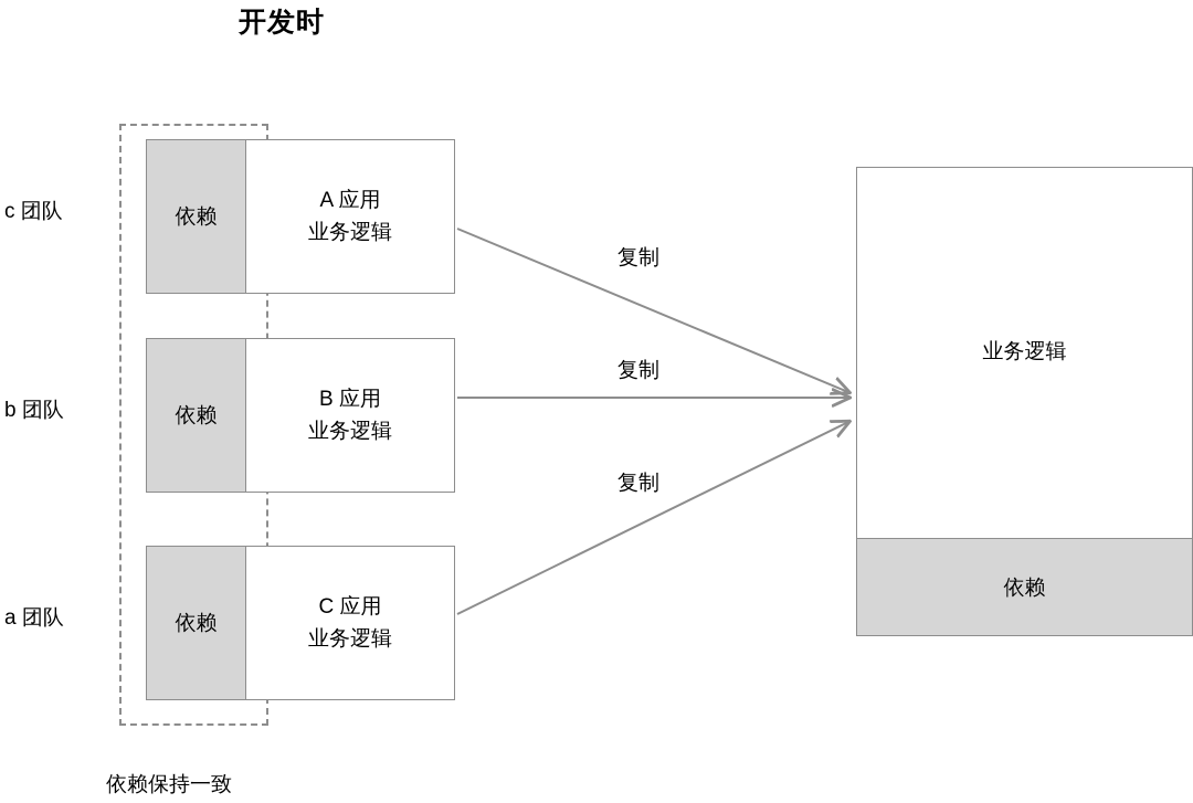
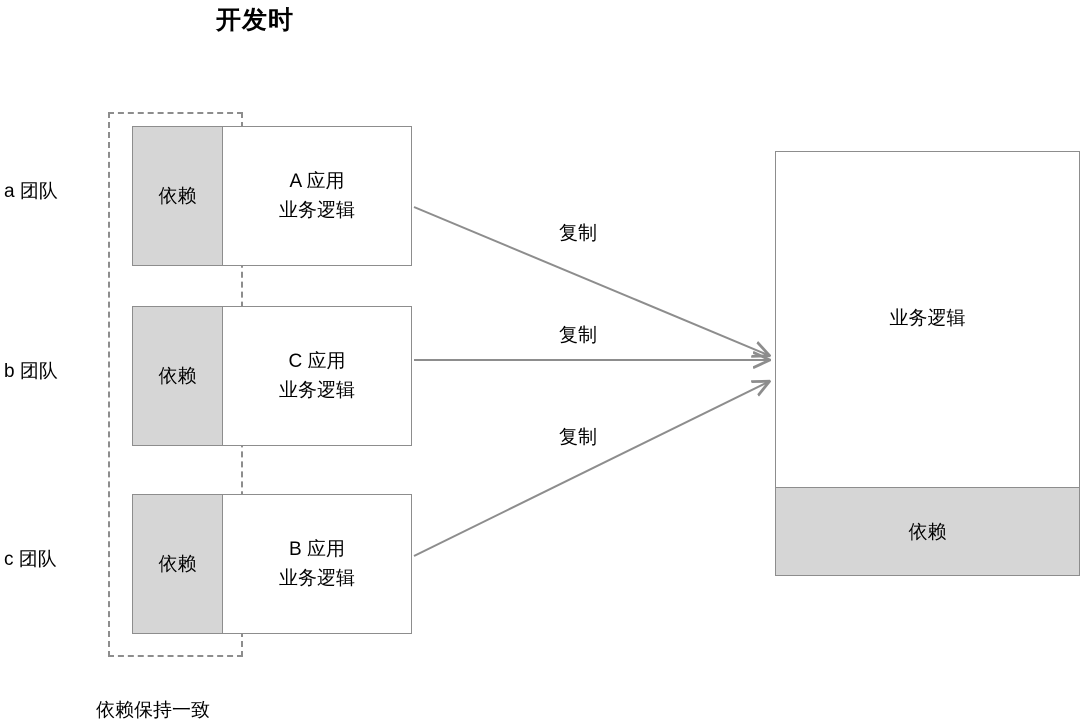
  开发时
- c 团队
+ a 团队
  b 团队
- a 团队
+ c 团队
  依赖
  A 应用
  业务逻辑
  依赖
- B 应用
+ C 应用
  业务逻辑
  依赖
- C 应用
+ B 应用
  业务逻辑
  业务逻辑
  依赖
  复制
  复制
  复制
  依赖保持一致
